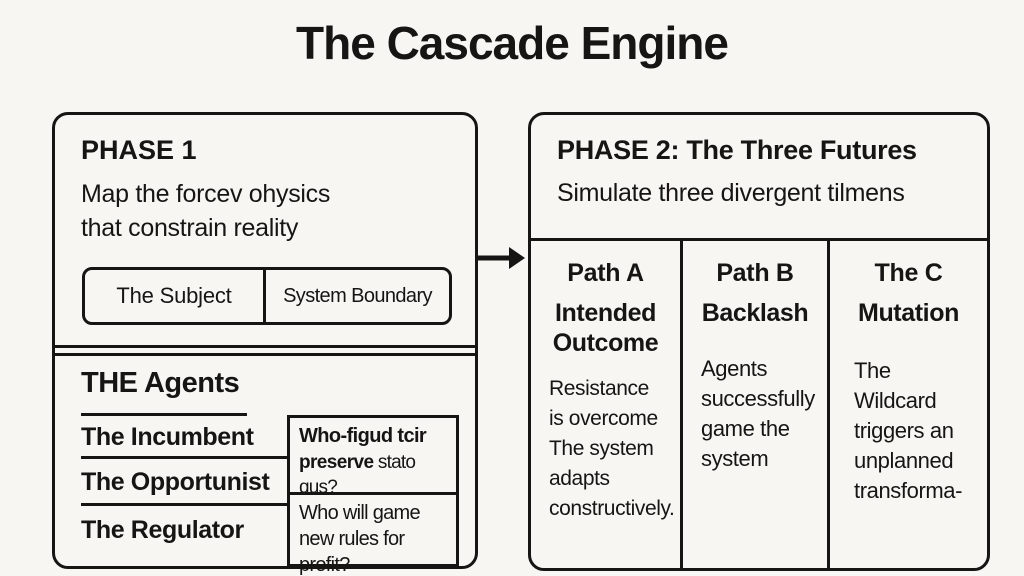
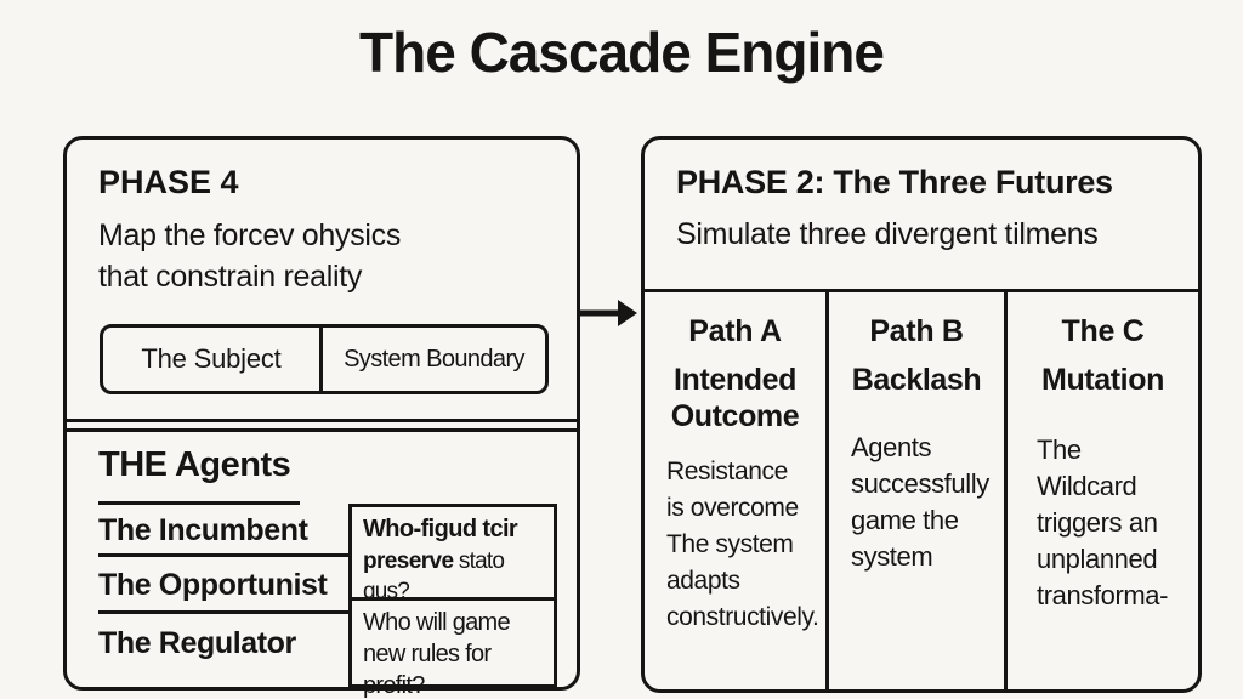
  The Cascade Engine
- PHASE 1
+ PHASE 4
  Map the forcev ohysics
  that constrain reality
  The Subject
  System Boundary
  THE Agents
  The Incumbent
  The Opportunist
  The Regulator
  Who-figud tcir
  preserve stato qus?
  Who will game
  new rules for profit?
  PHASE 2: The Three Futures
  Simulate three divergent tilmens
  Path A
  Intended
  Outcome
  Resistance
  is overcome
  The system
  adapts
  constructively.
  Path B
  Backlash
  Agents
  successfully
  game the
  system
  The C
  Mutation
  The
  Wildcard
  triggers an
  unplanned
  transforma-
